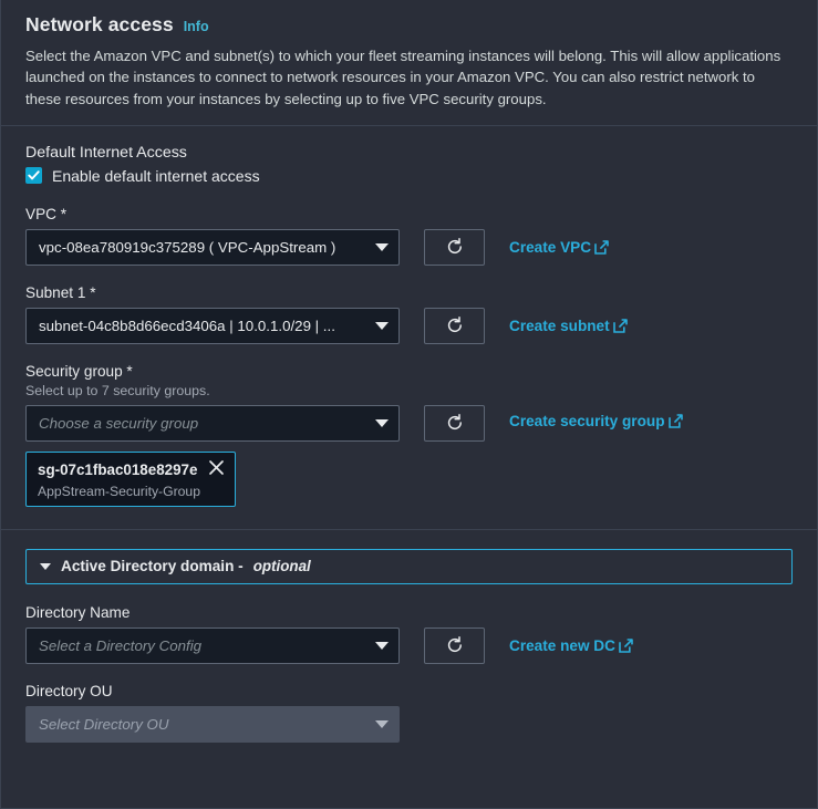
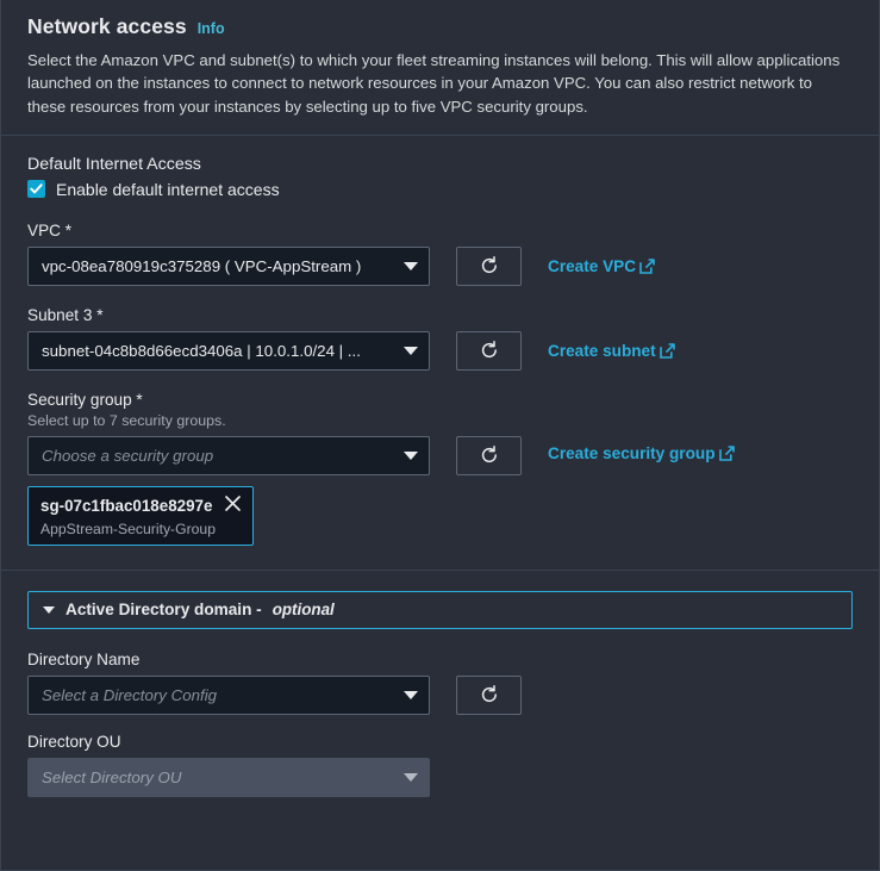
  Network access
  Info
  Select the Amazon VPC and subnet(s) to which your fleet streaming instances will belong. This will allow applications launched on the instances to connect to network resources in your Amazon VPC. You can also restrict network to these resources from your instances by selecting up to five VPC security groups.
  Default Internet Access
  Enable default internet access
  VPC *
  vpc-08ea780919c375289 ( VPC-AppStream )
  Create VPC
- Subnet 1 *
+ Subnet 3 *
- subnet-04c8b8d66ecd3406a | 10.0.1.0/29 | ...
+ subnet-04c8b8d66ecd3406a | 10.0.1.0/24 | ...
  Create subnet
  Security group *
  Select up to 7 security groups.
  Choose a security group
  Create security group
  sg-07c1fbac018e8297e
  AppStream-Security-Group
  Active Directory domain -
  optional
  Directory Name
  Select a Directory Config
- Create new DC
  Directory OU
  Select Directory OU
